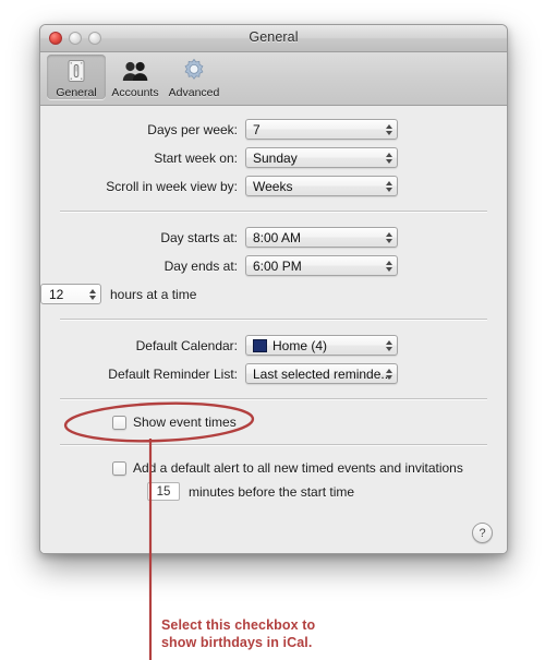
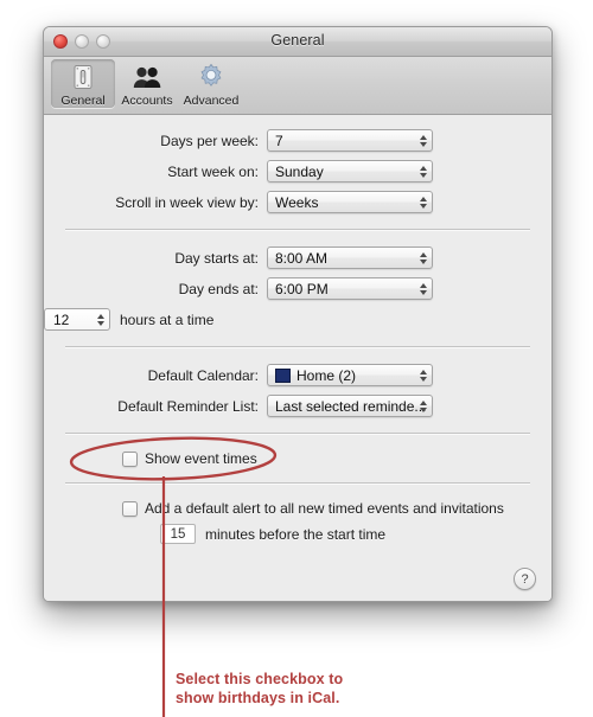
  General
  General
  Accounts
  Advanced
  Days per week:
  7
  Start week on:
  Sunday
  Scroll in week view by:
  Weeks
  Day starts at:
  8:00 AM
  Day ends at:
  6:00 PM
  12
  hours at a time
  Default Calendar:
- Home (4)
+ Home (2)
  Default Reminder List:
  Last selected reminde...
  Show event times
  Add a default alert to all new timed events and invitations
  15
  minutes before the start time
  ?
  Select this checkbox to
  show birthdays in iCal.
